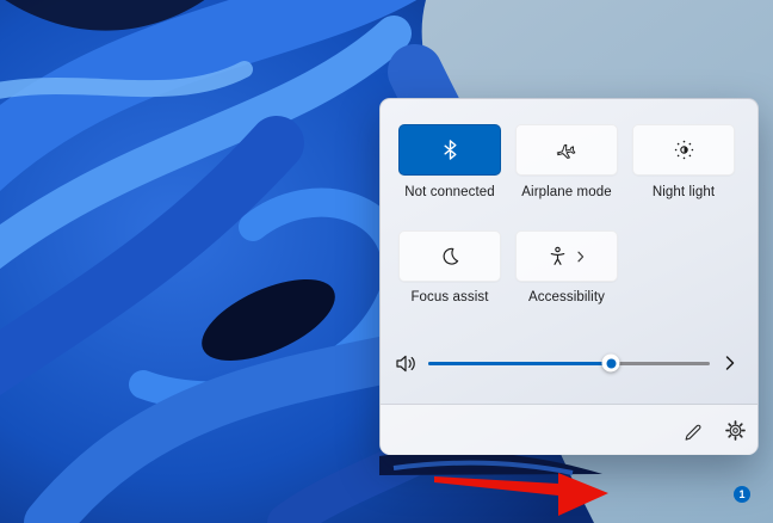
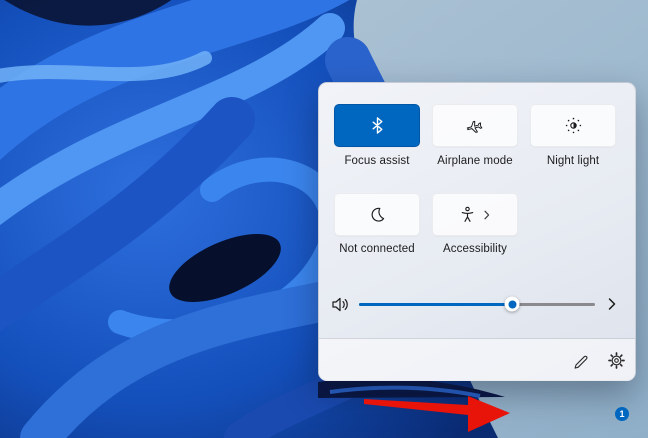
- Not connected
+ Focus assist
  Airplane mode
  Night light
- Focus assist
+ Not connected
  Accessibility
  1
